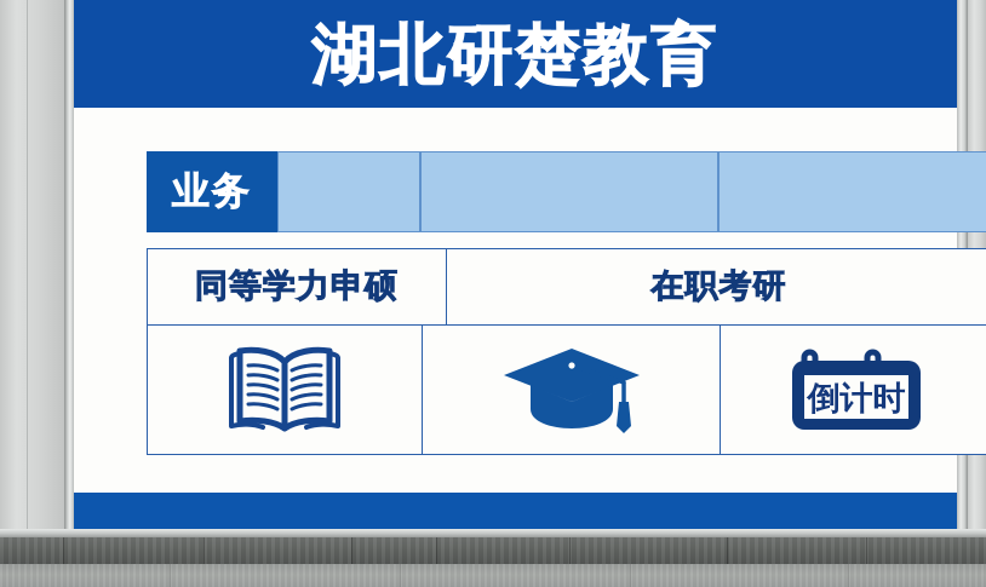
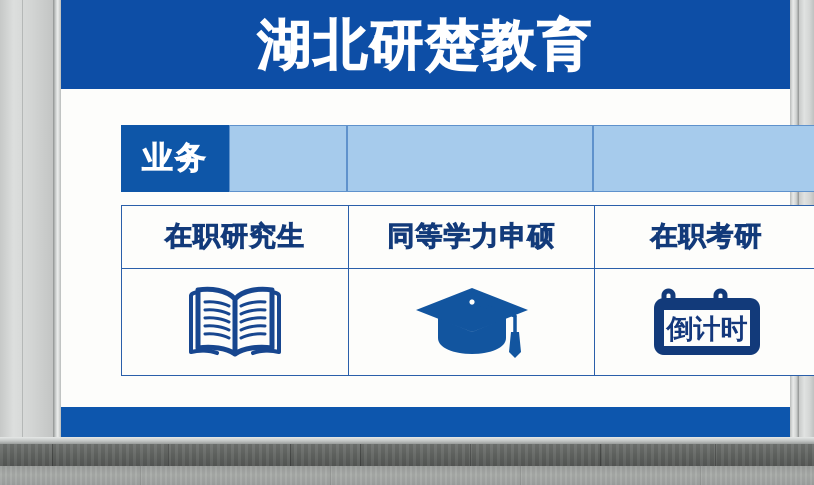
  湖北研楚教育
  业务
+ 在职研究生
  同等学力申硕
  在职考研
  倒计时
